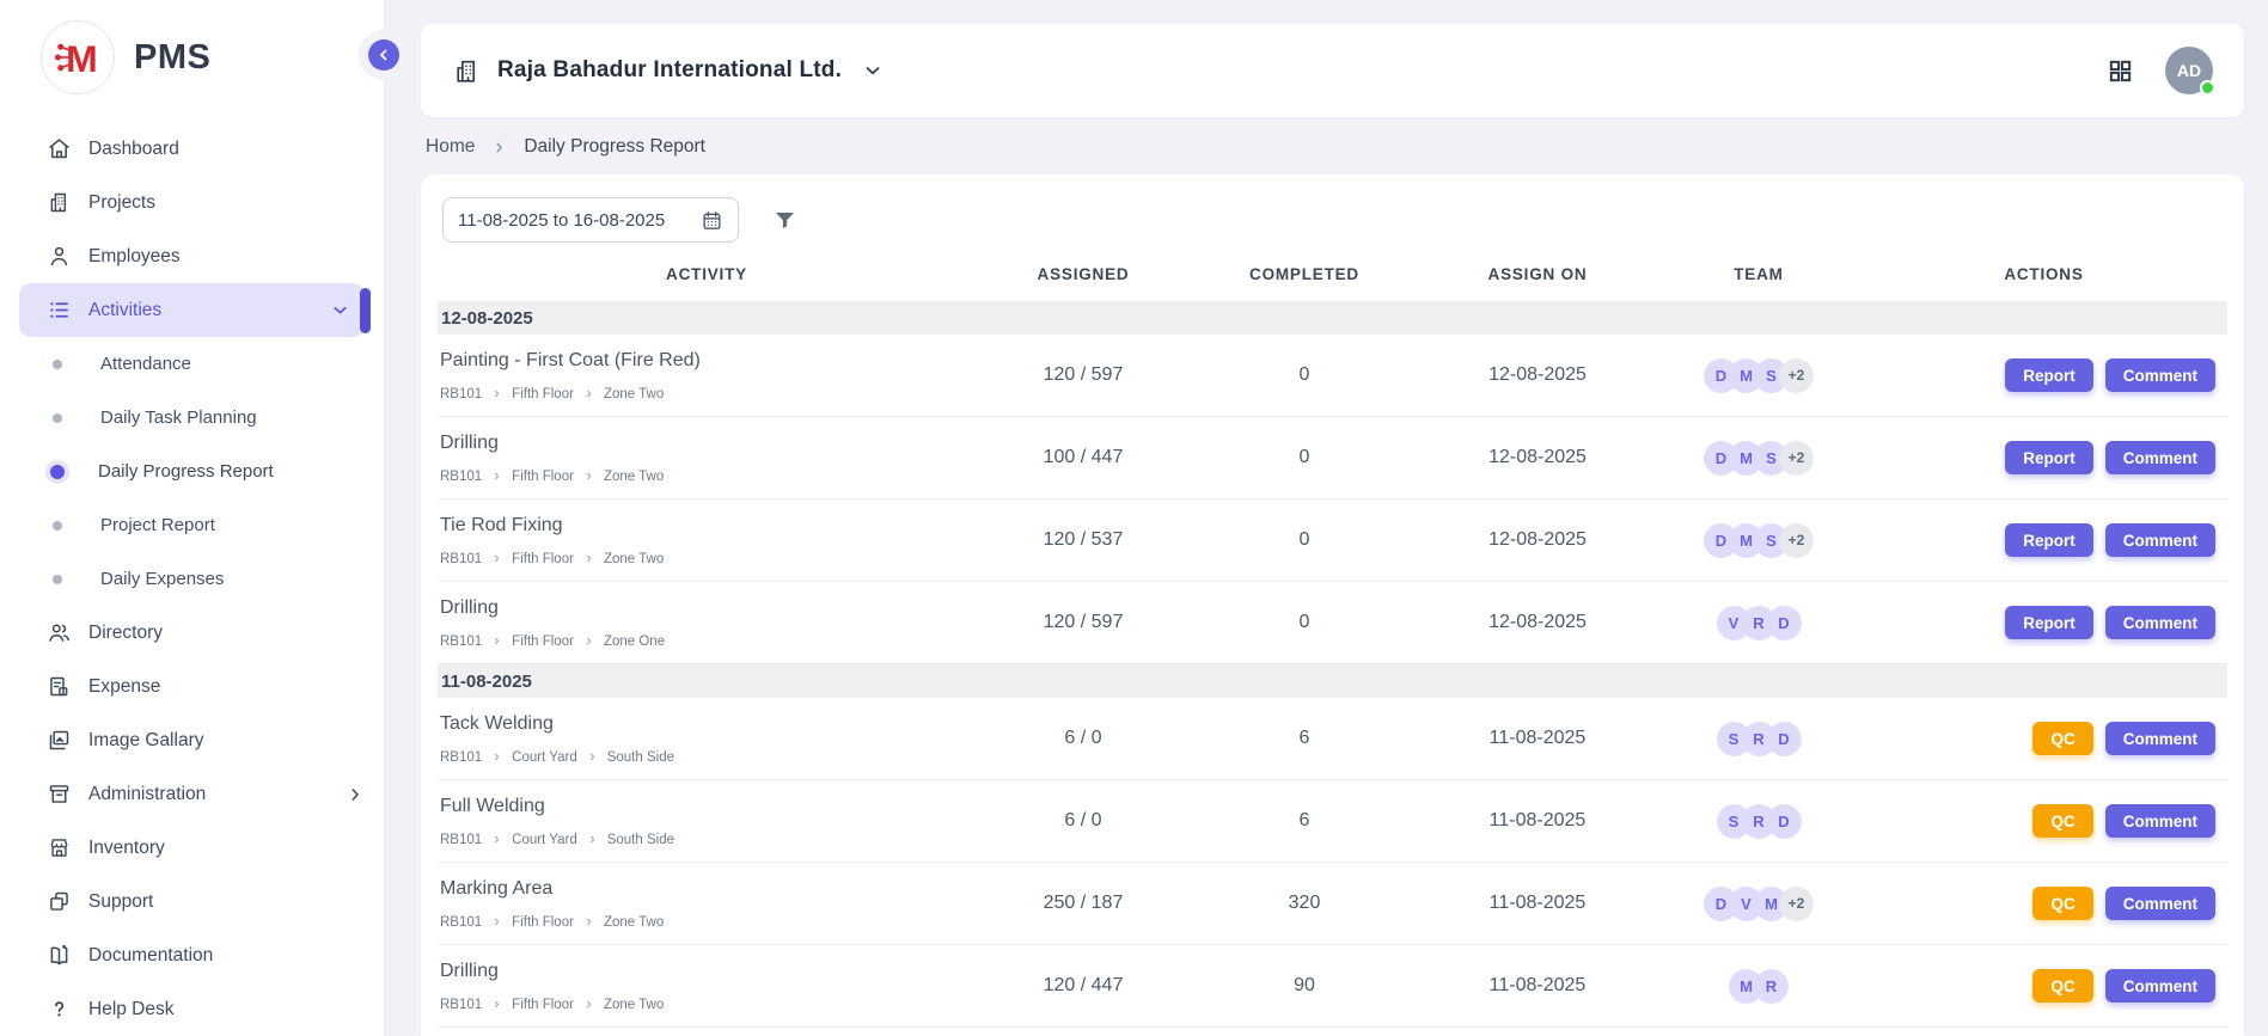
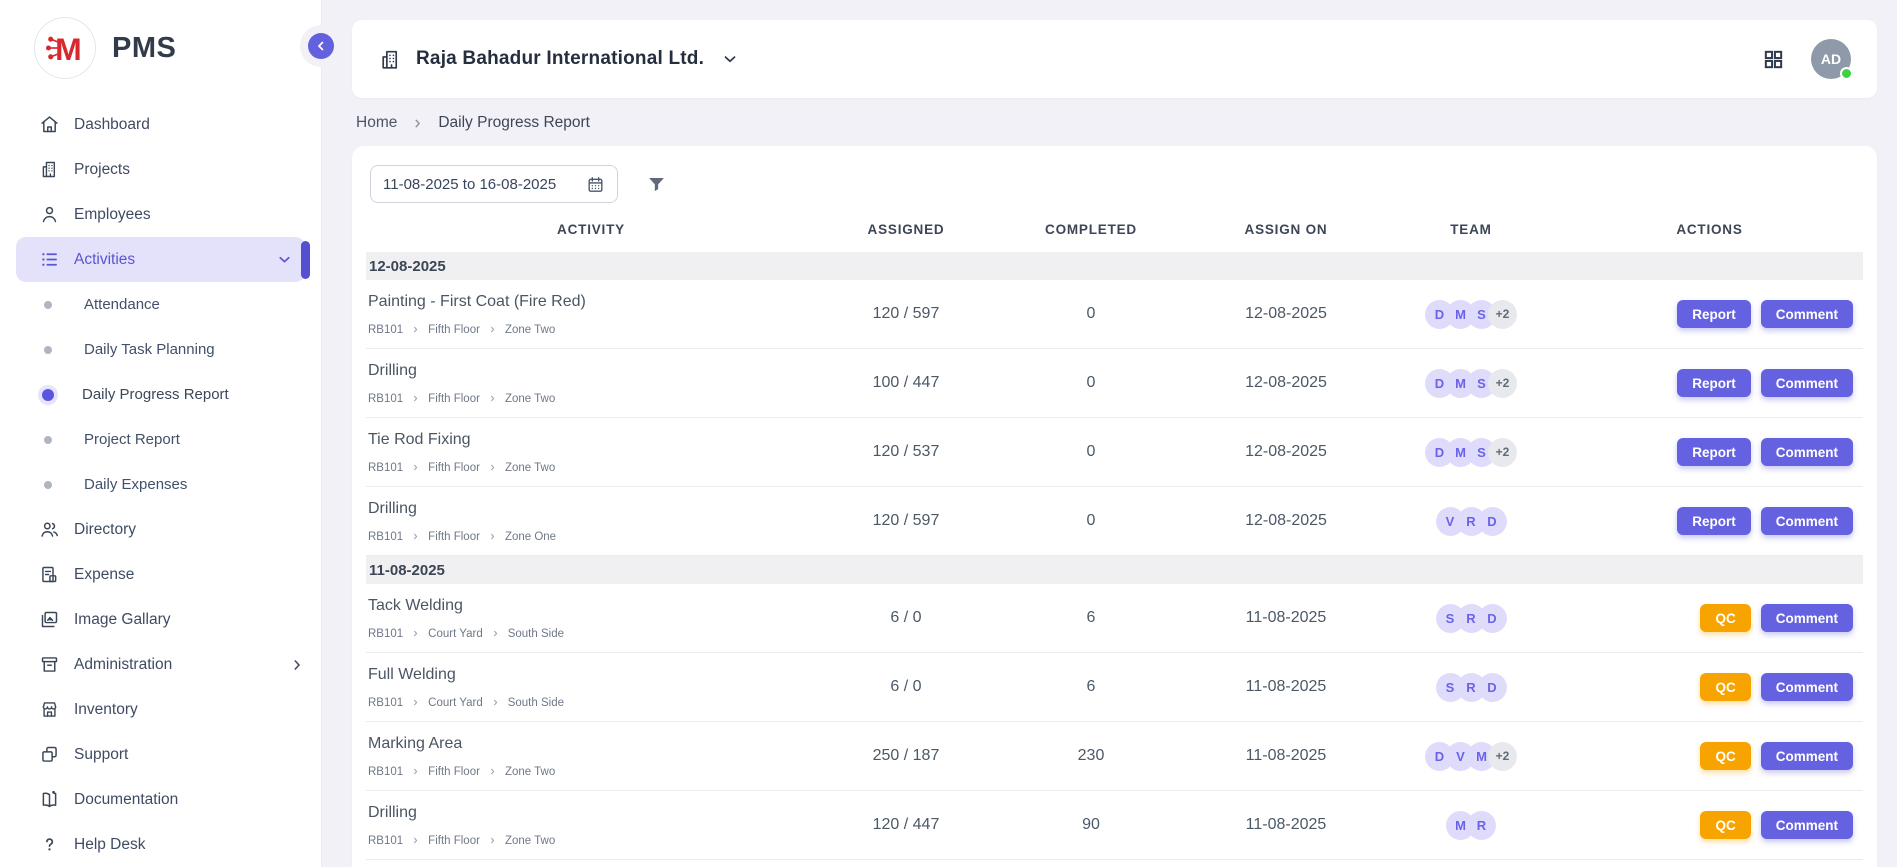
  M
  PMS
  Dashboard
  Projects
  Employees
  Activities
  Attendance
  Daily Task Planning
  Daily Progress Report
  Project Report
  Daily Expenses
  Directory
  Expense
  Image Gallary
  Administration
  Inventory
  Support
  Documentation
  Help Desk
  Raja Bahadur International Ltd.
  AD
  Home
  Daily Progress Report
  11-08-2025 to 16-08-2025
  ACTIVITY
  ASSIGNED
  COMPLETED
  ASSIGN ON
  TEAM
  ACTIONS
  12-08-2025
  Painting - First Coat (Fire Red)
  RB101
  Fifth Floor
  Zone Two
  120 / 597
  0
  12-08-2025
  D
  M
  S
  +2
  Report
  Comment
  Drilling
  RB101
  Fifth Floor
  Zone Two
  100 / 447
  0
  12-08-2025
  D
  M
  S
  +2
  Report
  Comment
  Tie Rod Fixing
  RB101
  Fifth Floor
  Zone Two
  120 / 537
  0
  12-08-2025
  D
  M
  S
  +2
  Report
  Comment
  Drilling
  RB101
  Fifth Floor
  Zone One
  120 / 597
  0
  12-08-2025
  V
  R
  D
  Report
  Comment
  11-08-2025
  Tack Welding
  RB101
  Court Yard
  South Side
  6 / 0
  6
  11-08-2025
  S
  R
  D
  QC
  Comment
  Full Welding
  RB101
  Court Yard
  South Side
  6 / 0
  6
  11-08-2025
  S
  R
  D
  QC
  Comment
  Marking Area
  RB101
  Fifth Floor
  Zone Two
  250 / 187
- 320
+ 230
  11-08-2025
  D
  V
  M
  +2
  QC
  Comment
  Drilling
  RB101
  Fifth Floor
  Zone Two
  120 / 447
  90
  11-08-2025
  M
  R
  QC
  Comment
